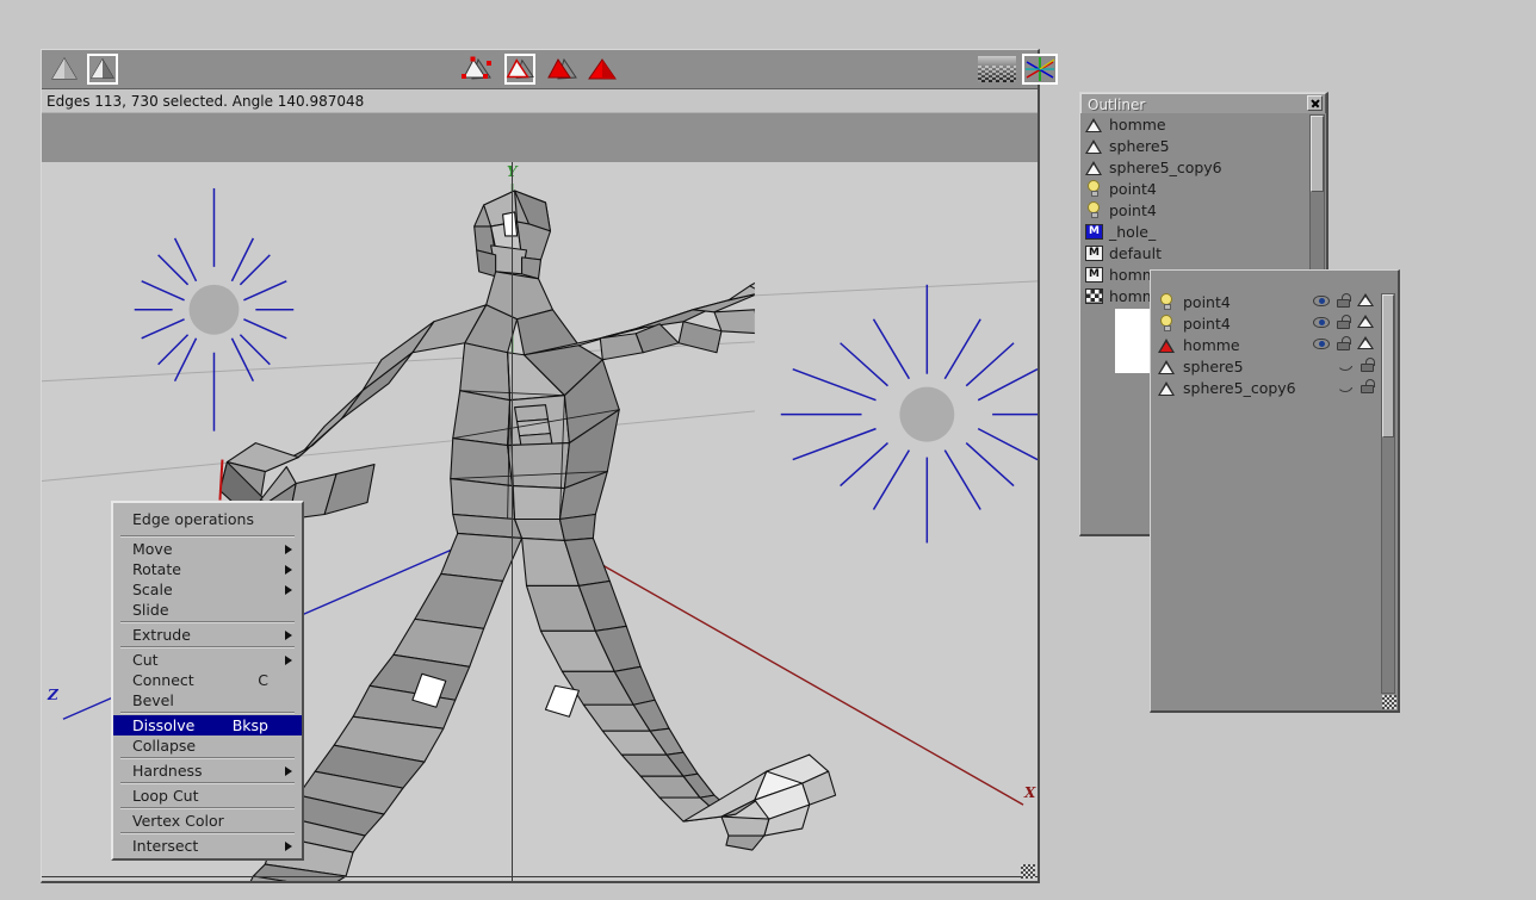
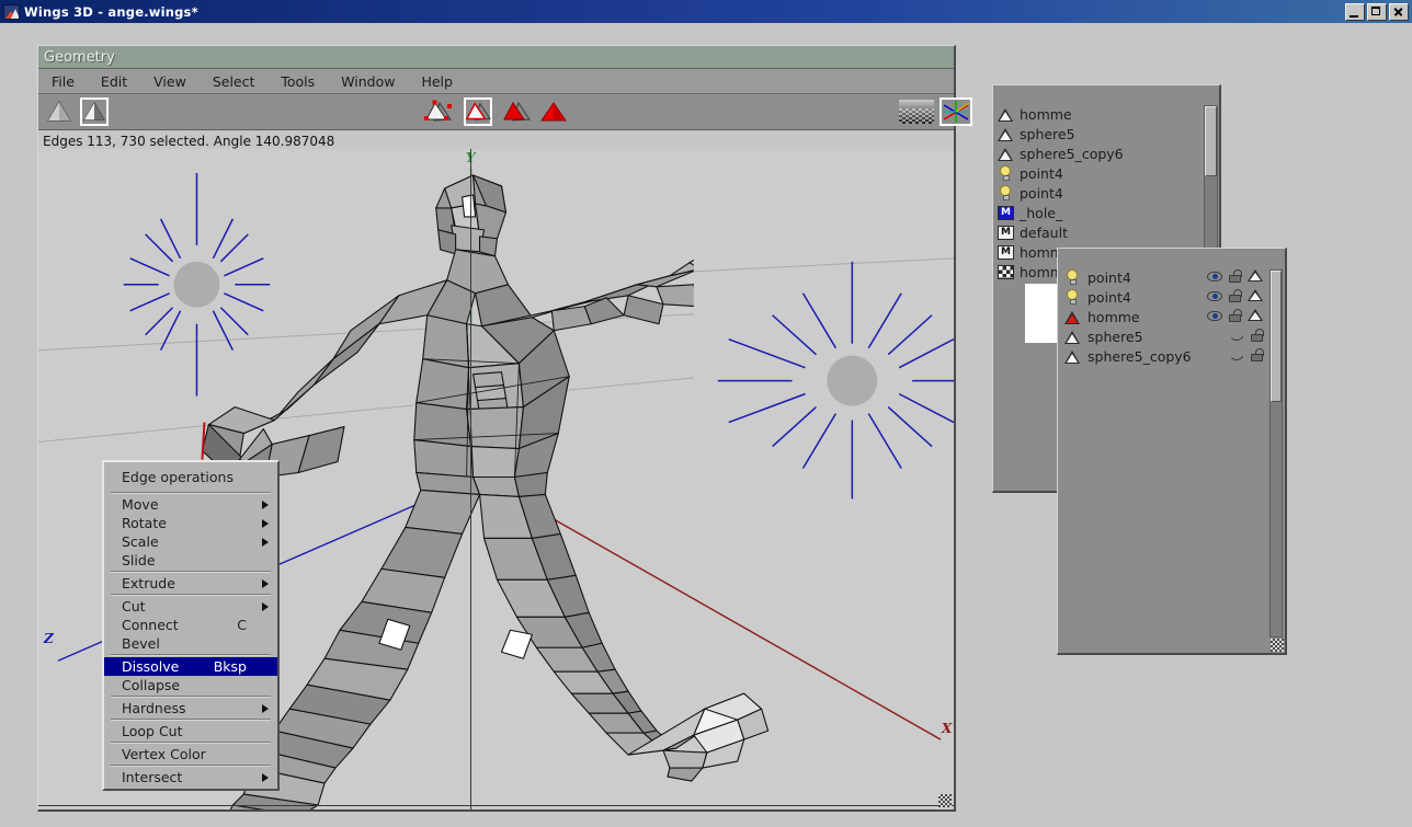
+ Wings 3D - ange.wings*
+ Geometry
+ File
+ Edit
+ View
+ Select
+ Tools
+ Window
+ Help
  Edges 113, 730 selected. Angle 140.987048
  Z
  X
  Edge operations
  Move
  Rotate
  Scale
  Slide
  Extrude
  Cut
  Connect
  C
  Bevel
  Dissolve
  Bksp
  Collapse
  Hardness
  Loop Cut
  Vertex Color
  Intersect
- Outliner
  homme
  sphere5
  sphere5_copy6
  point4
  point4
  M
  _hole_
  M
  default
  M
  point4
  point4
  homme
  sphere5
  sphere5_copy6
